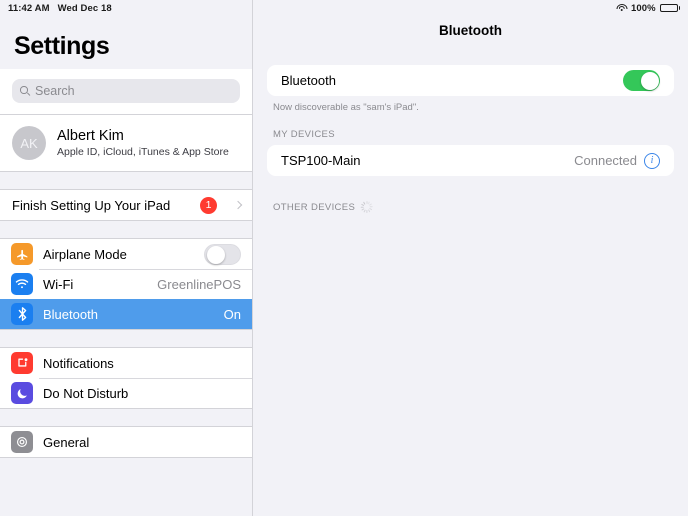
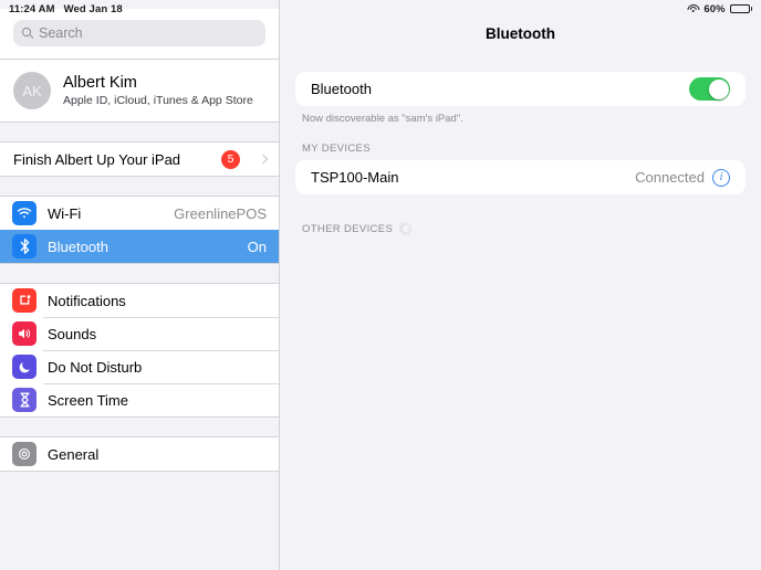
- 11:42 AM
+ 11:24 AM
- Wed Dec 18
+ Wed Jan 18
- 100%
+ 60%
- Settings
  Search
  AK
  Albert Kim
  Apple ID, iCloud, iTunes & App Store
- Finish Setting Up Your iPad
+ Finish Albert Up Your iPad
- 1
+ 5
- Airplane Mode
  Wi-Fi
  GreenlinePOS
  Bluetooth
  On
  Notifications
+ Sounds
  Do Not Disturb
+ Screen Time
  General
  Bluetooth
  Bluetooth
  Now discoverable as "sam's iPad".
  MY DEVICES
  TSP100-Main
  Connected
  i
  OTHER DEVICES
